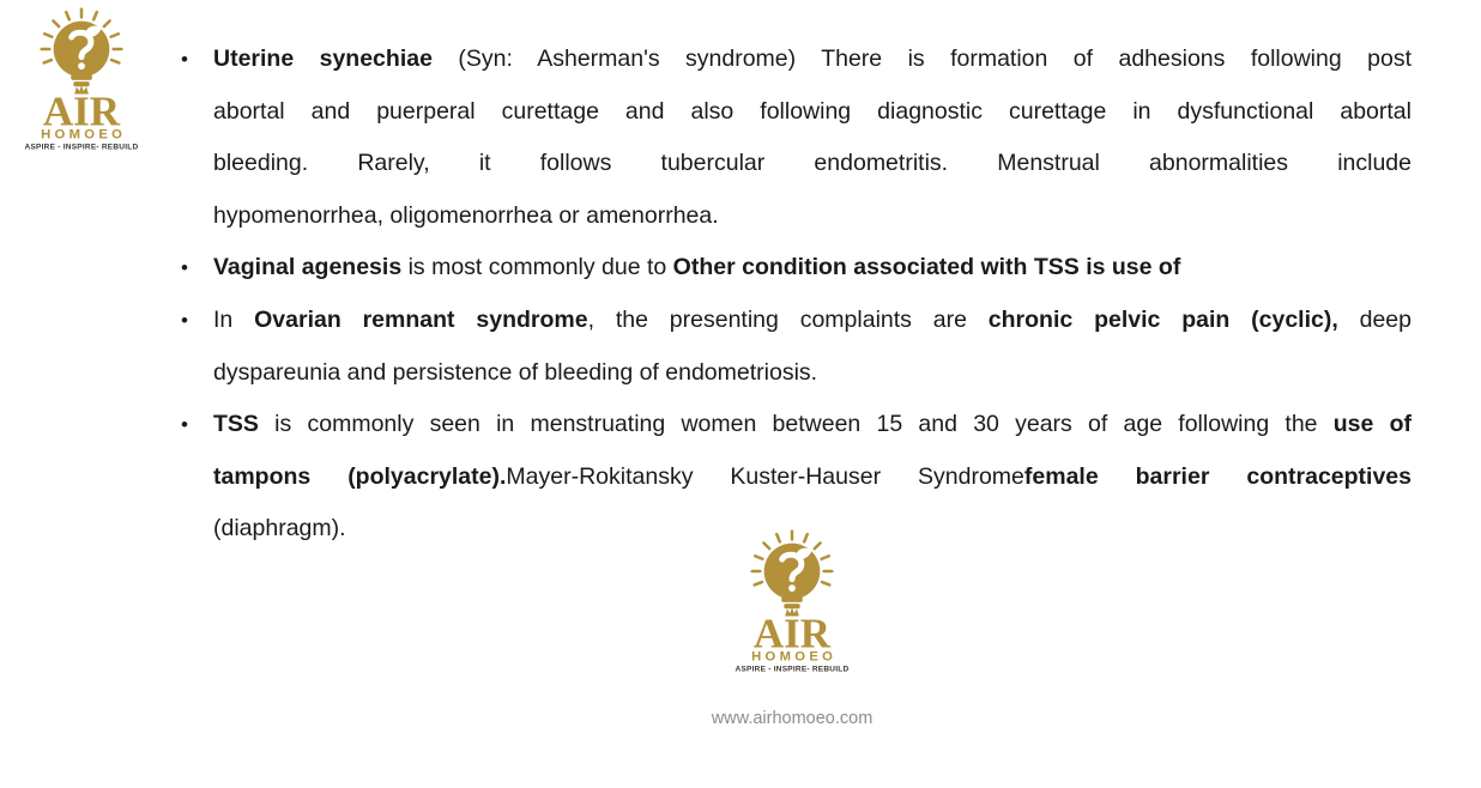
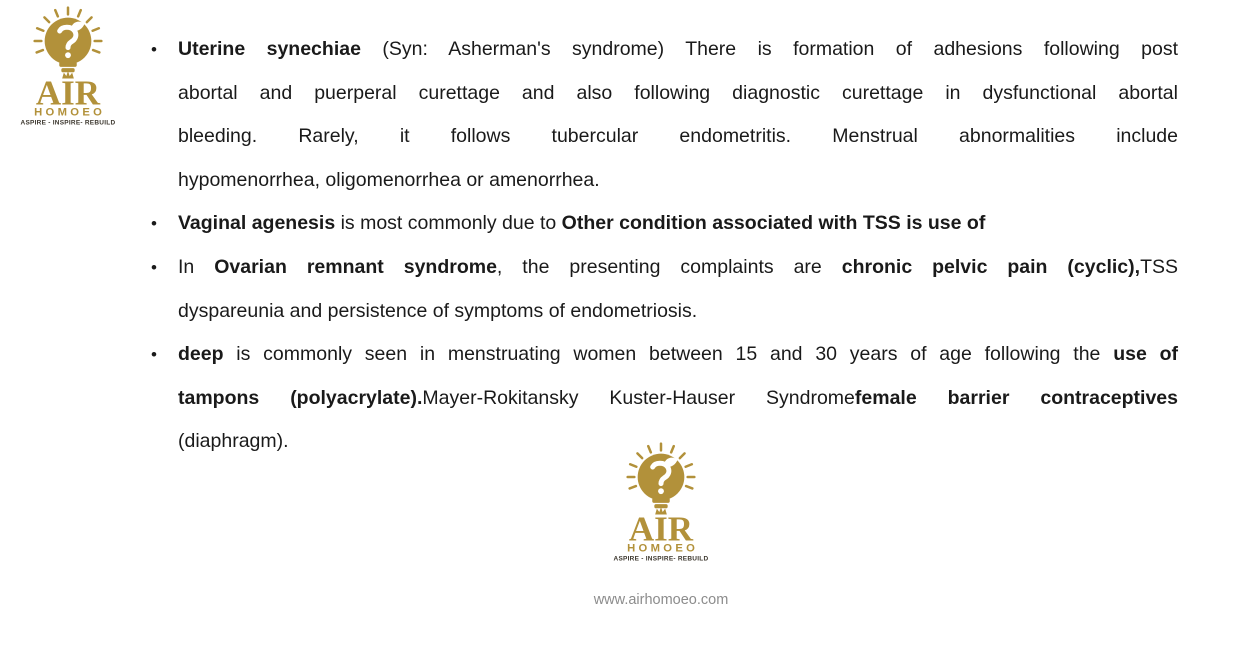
  AIR
  HOMOEO
  •
  Uterine synechiae (Syn: Asherman's syndrome) There is formation of adhesions following post
  abortal and puerperal curettage and also following diagnostic curettage in dysfunctional abortal
  bleeding. Rarely, it follows tubercular endometritis. Menstrual abnormalities include
  hypomenorrhea, oligomenorrhea or amenorrhea.
  •
  Vaginal agenesis is most commonly due to Other condition associated with TSS is use of
  •
- In Ovarian remnant syndrome, the presenting complaints are chronic pelvic pain (cyclic), deep
+ In Ovarian remnant syndrome, the presenting complaints are chronic pelvic pain (cyclic),TSS
- dyspareunia and persistence of bleeding of endometriosis.
+ dyspareunia and persistence of symptoms of endometriosis.
  •
- TSS is commonly seen in menstruating women between 15 and 30 years of age following the use of
+ deep is commonly seen in menstruating women between 15 and 30 years of age following the use of
  tampons (polyacrylate).Mayer-Rokitansky Kuster-Hauser Syndromefemale barrier contraceptives
  (diaphragm).
  AIR
  HOMOEO
  www.airhomoeo.com
